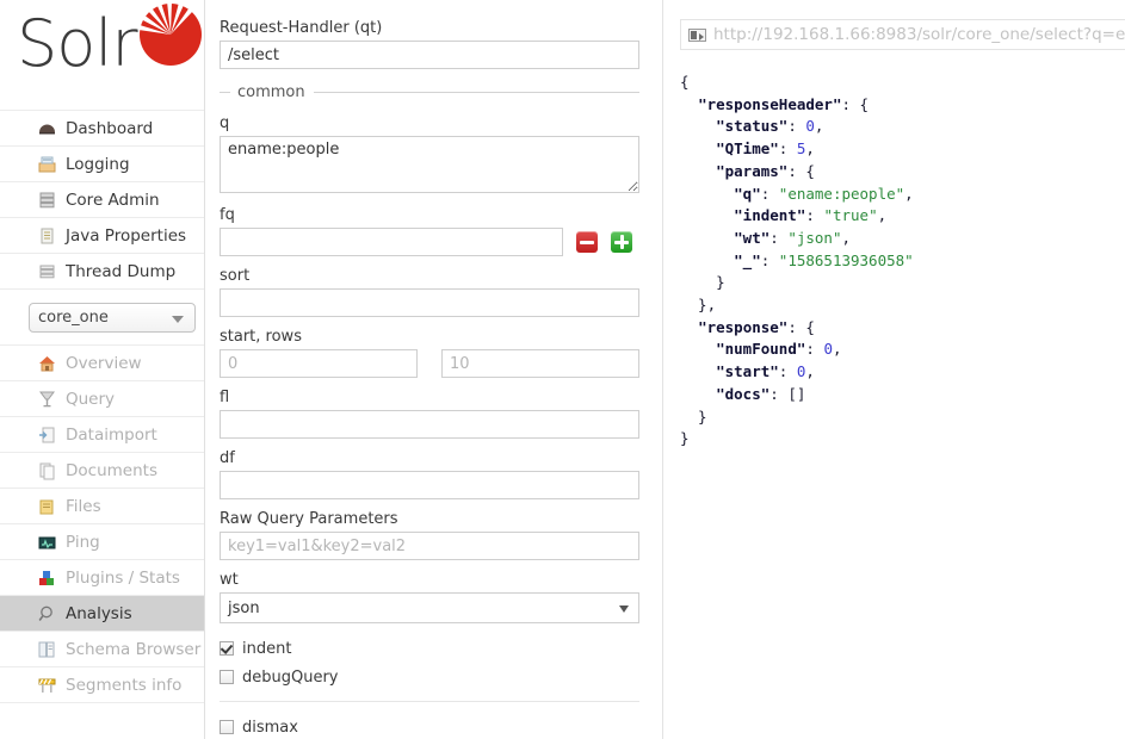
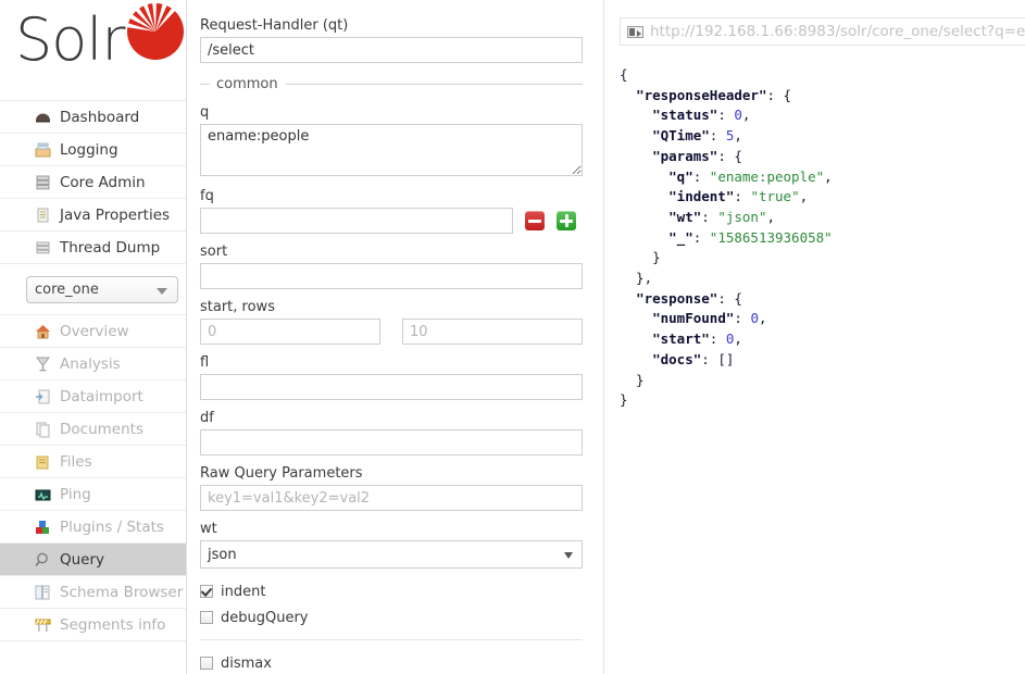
  Solr
  Dashboard
  Logging
  Core Admin
  Java Properties
  Thread Dump
  core_one
  Overview
- Query
+ Analysis
  Dataimport
  Documents
  Files
  Ping
  Plugins / Stats
- Analysis
+ Query
  Schema Browser
  Segments info
  Request-Handler (qt)
  /select
  common
  q
  ename:people
  fq
  sort
  start, rows
  0
  10
  fl
  df
  Raw Query Parameters
  key1=val1&key2=val2
  wt
  json
  indent
  debugQuery
  dismax
  http://192.168.1.66:8983/solr/core_one/select?q=e
  {
  "responseHeader": {
  "status": 0,
  "QTime": 5,
  "params": {
  "q": "ename:people",
  "indent": "true",
  "wt": "json",
  "_": "1586513936058"
  }
  },
  "response": {
  "numFound": 0,
  "start": 0,
  "docs": []
  }
  }
